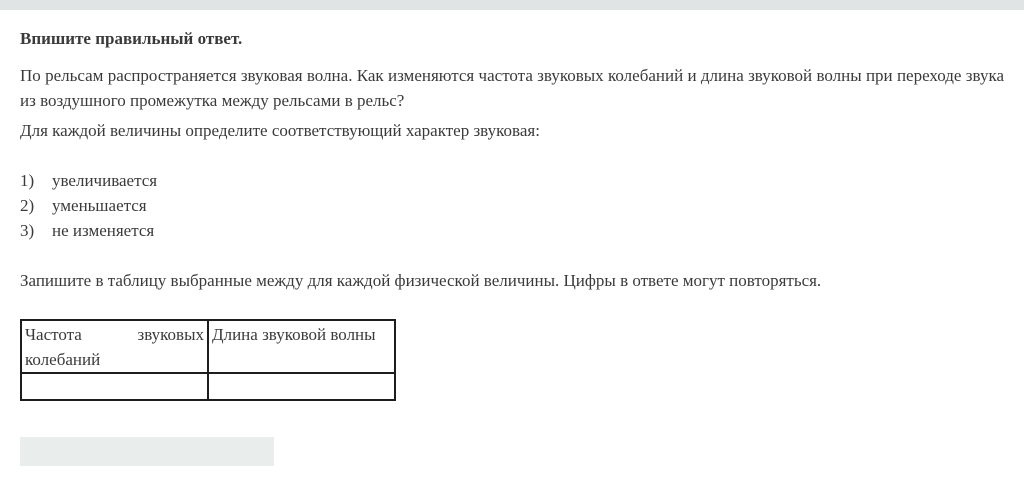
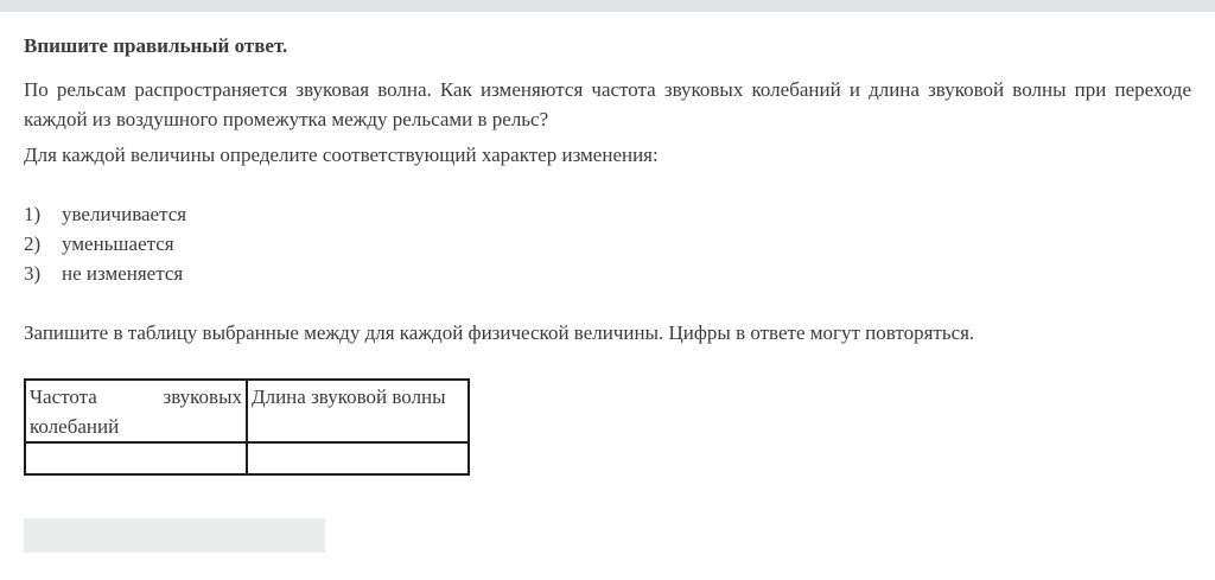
  Впишите правильный ответ.
- По рельсам распространяется звуковая волна. Как изменяются частота звуковых колебаний и длина звуковой волны при переходе звука из воздушного промежутка между рельсами в рельс?
+ По рельсам распространяется звуковая волна. Как изменяются частота звуковых колебаний и длина звуковой волны при переходе каждой из воздушного промежутка между рельсами в рельс?
- Для каждой величины определите соответствующий характер звуковая:
+ Для каждой величины определите соответствующий характер изменения:
  1)
  увеличивается
  2)
  уменьшается
  3)
  не изменяется
  Запишите в таблицу выбранные между для каждой физической величины. Цифры в ответе могут повторяться.
  Частота звуковых колебаний	Длина звуковой волны
